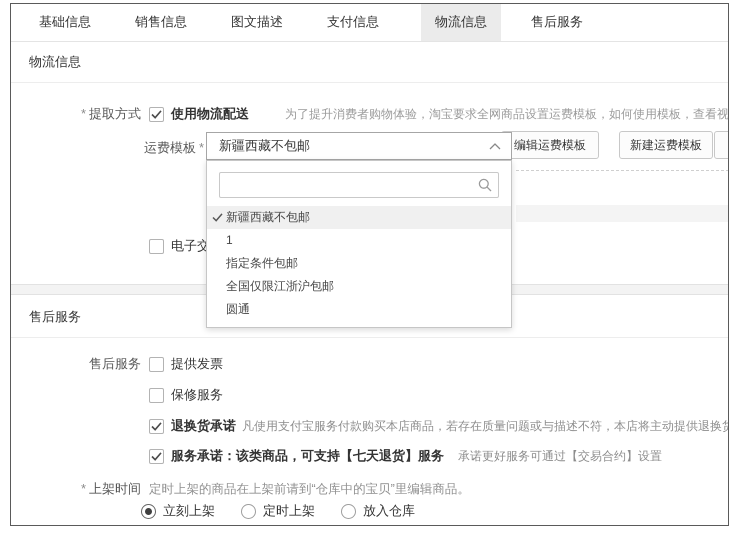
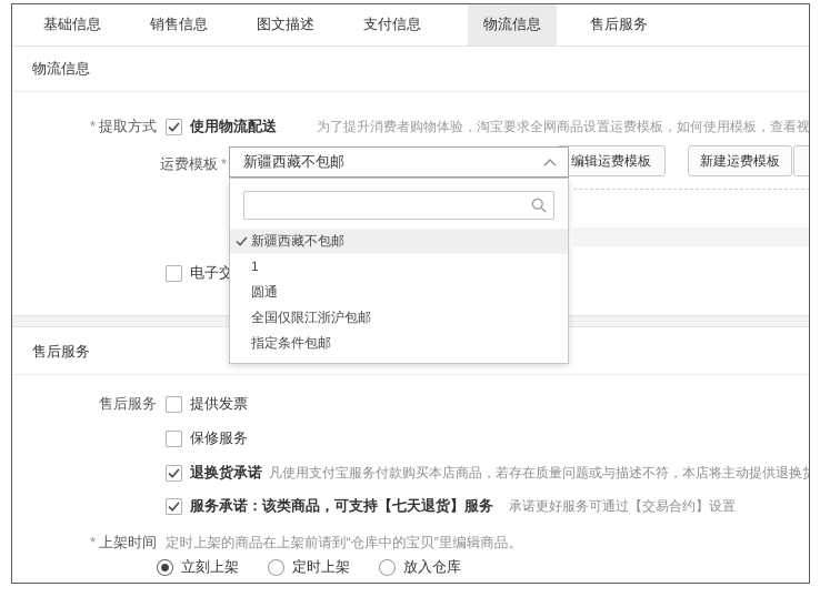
  基础信息
  销售信息
  图文描述
  支付信息
  物流信息
  售后服务
  物流信息
  * 提取方式
  使用物流配送
  为了提升消费者购物体验，淘宝要求全网商品设置运费模板，如何使用模板，查看视
  运费模板 *
  新疆西藏不包邮
  编辑运费模板
  新建运费模板
  新疆西藏不包邮
  1
- 指定条件包邮
+ 圆通
  全国仅限江浙沪包邮
- 圆通
+ 指定条件包邮
  售后服务
  售后服务
  提供发票
  保修服务
  退换货承诺
  凡使用支付宝服务付款购买本店商品，若存在质量问题或与描述不符，本店将主动提供退换
  服务承诺：该类商品，可支持【七天退货】服务
  承诺更好服务可通过【交易合约】设置
  * 上架时间
  定时上架的商品在上架前请到“仓库中的宝贝”里编辑商品。
  立刻上架
  定时上架
  放入仓库
